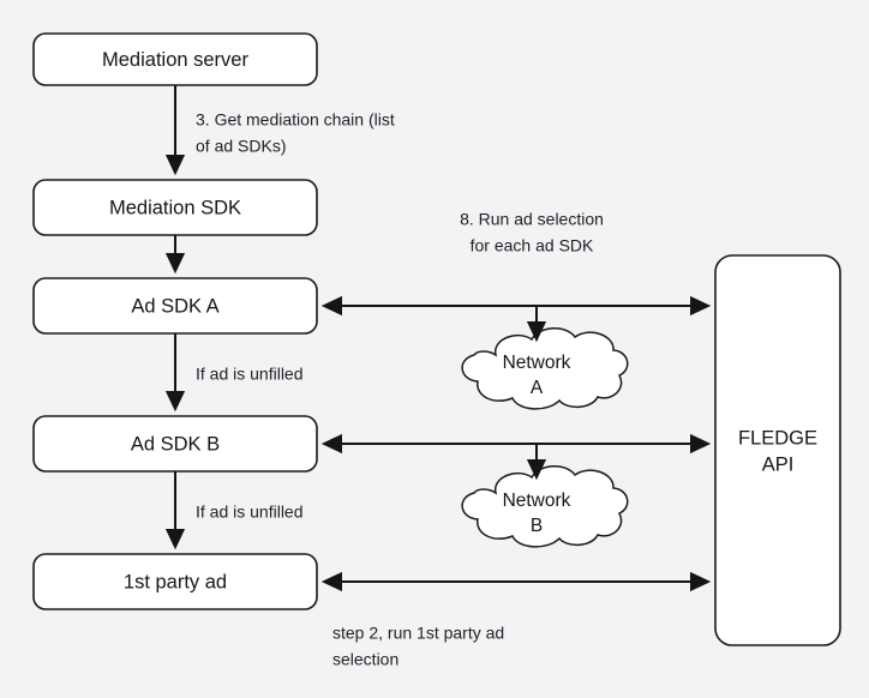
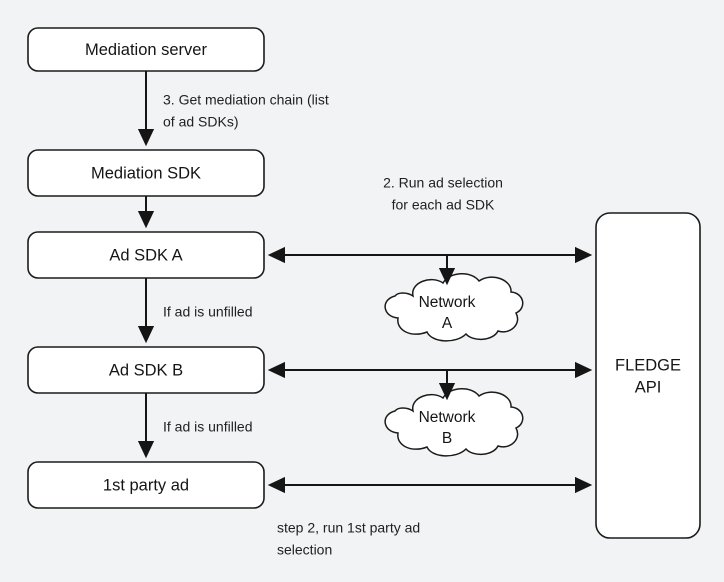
  Mediation server
  Mediation SDK
  Ad SDK A
  Ad SDK B
  1st party ad
  FLEDGE
  API
  Network
  A
  Network
  B
  3. Get mediation chain (list
  of ad SDKs)
- 8. Run ad selection
+ 2. Run ad selection
  for each ad SDK
  step 2, run 1st party ad
  selection
  If ad is unfilled
  If ad is unfilled
